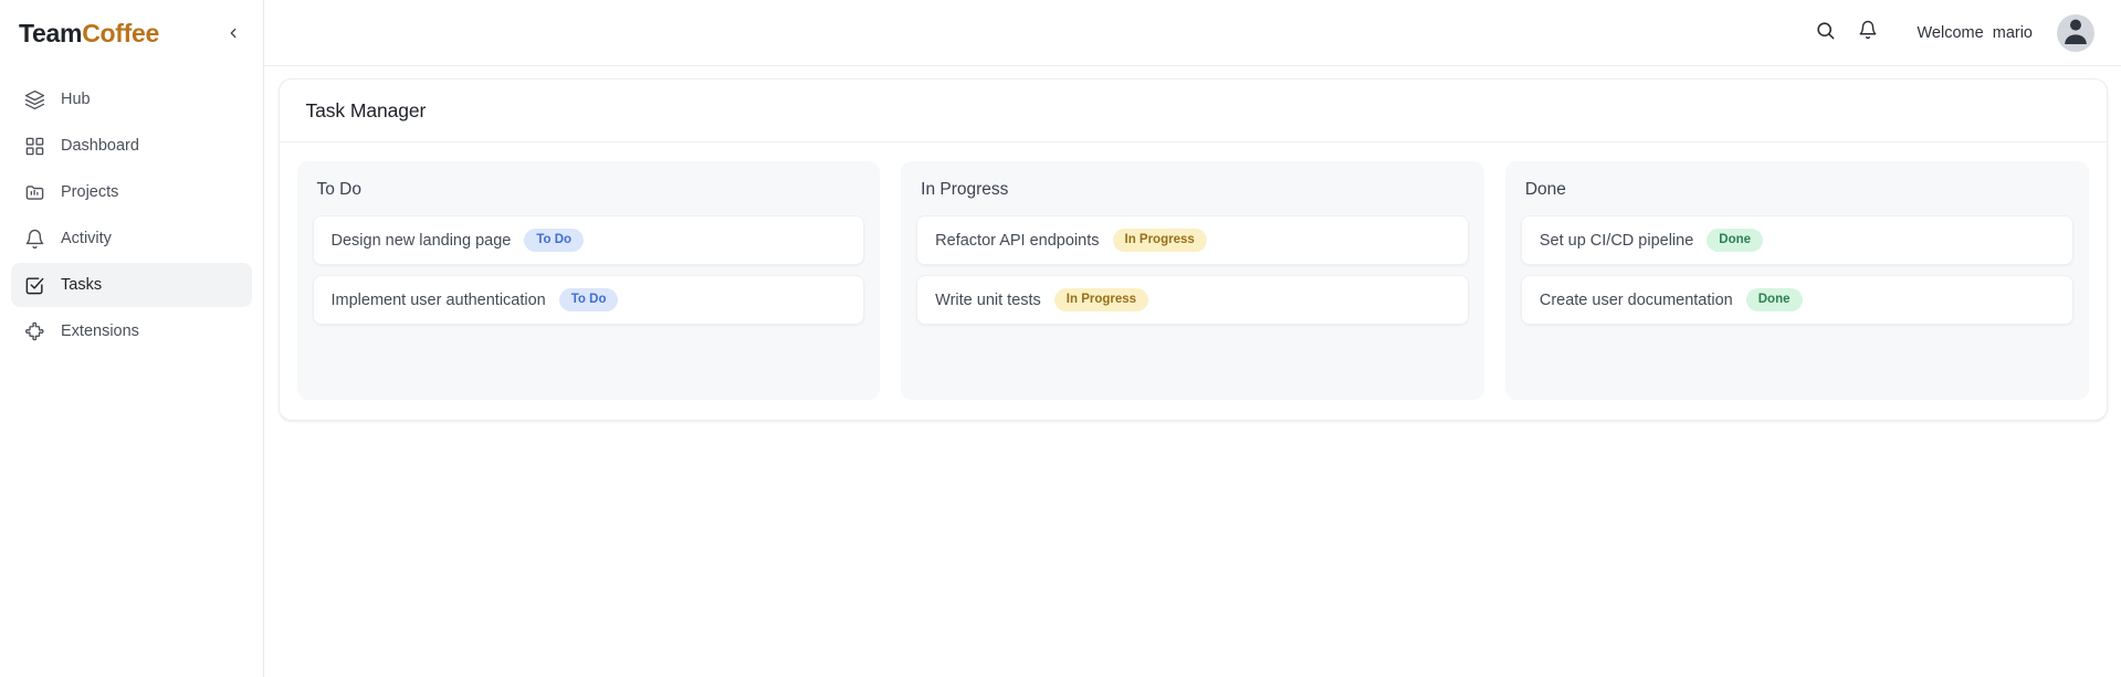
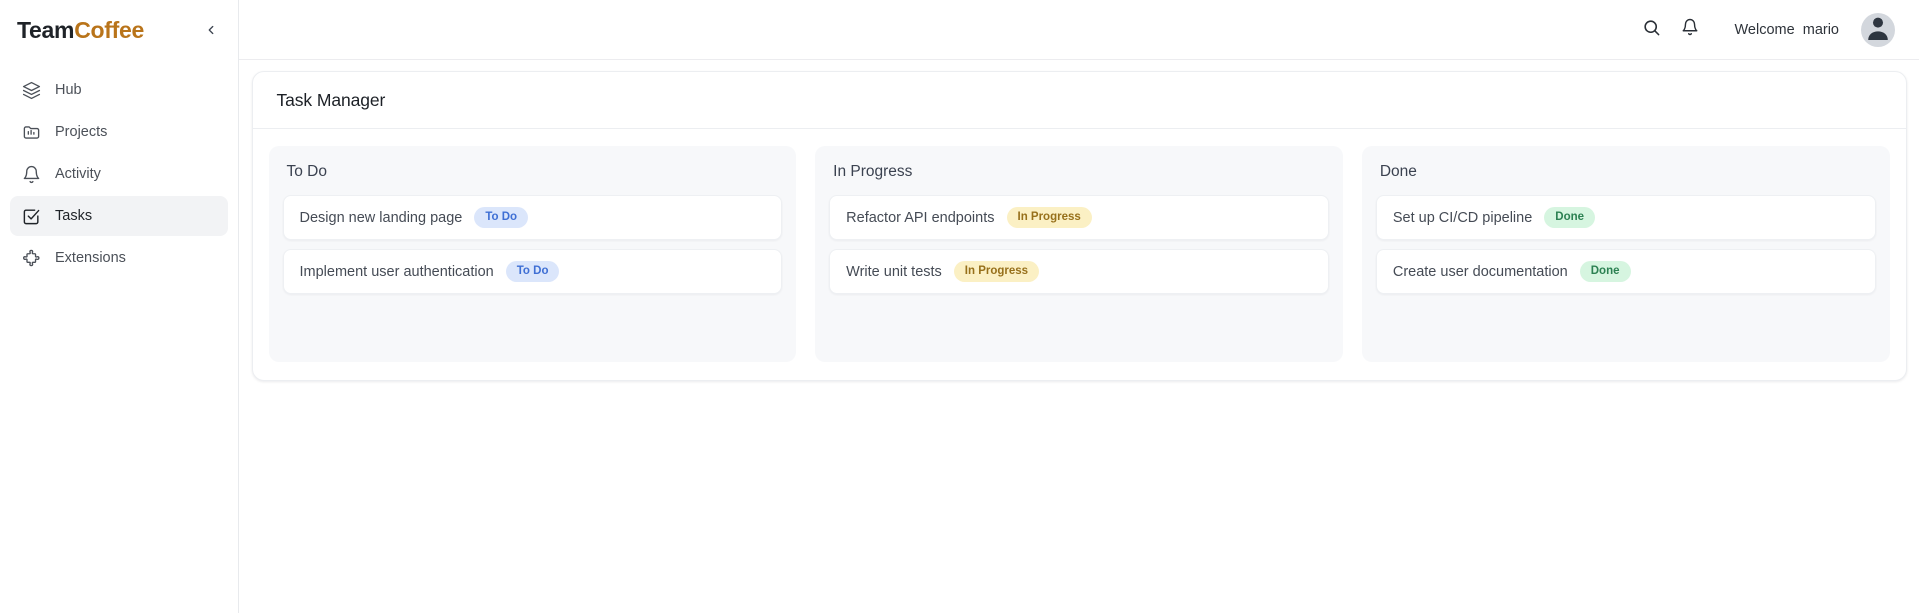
  TeamCoffee
  Hub
- Dashboard
  Projects
  Activity
  Tasks
  Extensions
  Welcome mario
  Task Manager
  To Do
  Design new landing page
  To Do
  Implement user authentication
  To Do
  In Progress
  Refactor API endpoints
  In Progress
  Write unit tests
  In Progress
  Done
  Set up CI/CD pipeline
  Done
  Create user documentation
  Done
